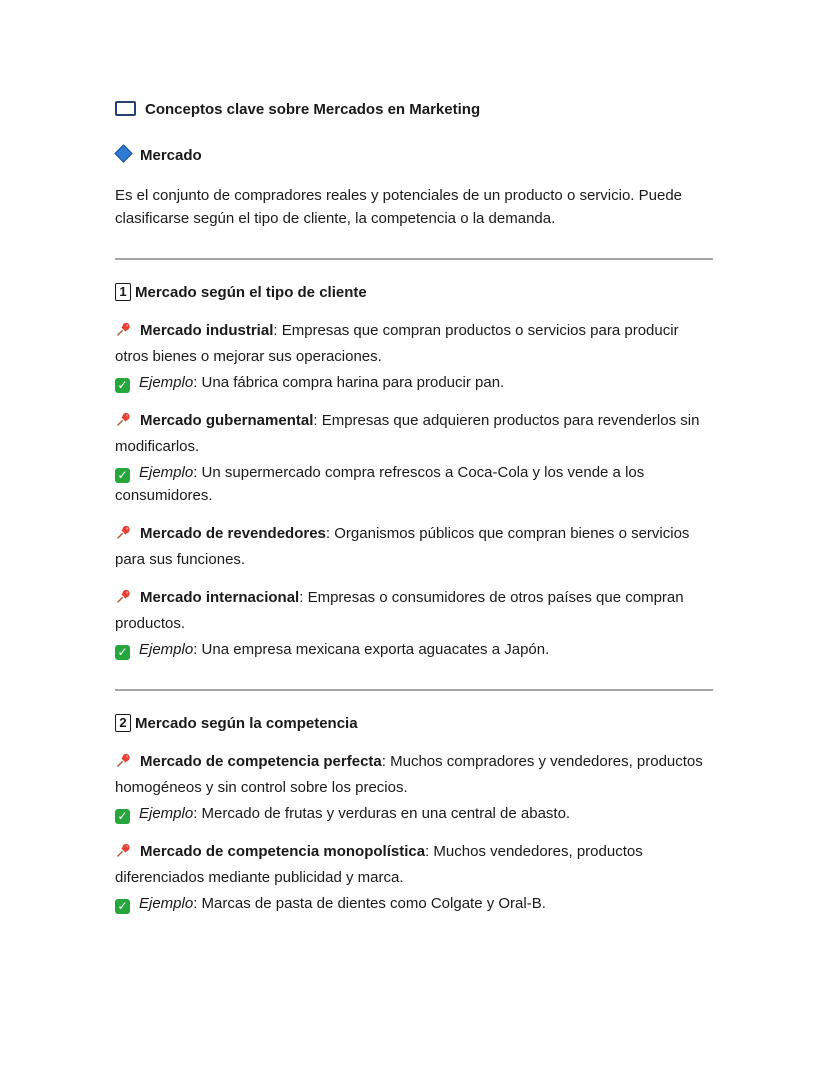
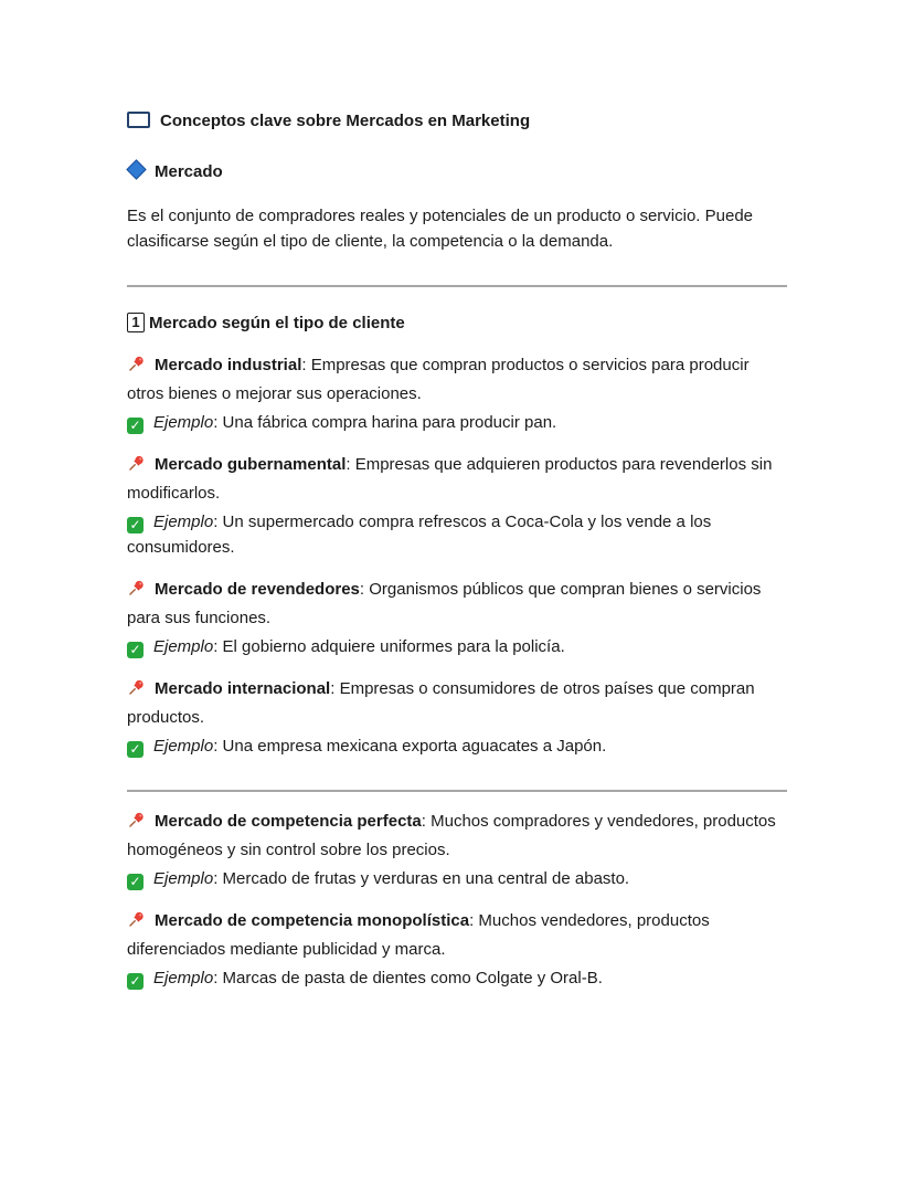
  Conceptos clave sobre Mercados en Marketing
  Mercado
  Es el conjunto de compradores reales y potenciales de un producto o servicio. Puede clasificarse según el tipo de cliente, la competencia o la demanda.
  1 Mercado según el tipo de cliente
  Mercado industrial: Empresas que compran productos o servicios para producir otros bienes o mejorar sus operaciones.
  ✓ Ejemplo: Una fábrica compra harina para producir pan.
  Mercado gubernamental: Empresas que adquieren productos para revenderlos sin modificarlos.
  ✓ Ejemplo: Un supermercado compra refrescos a Coca-Cola y los vende a los consumidores.
  Mercado de revendedores: Organismos públicos que compran bienes o servicios para sus funciones.
+ ✓ Ejemplo: El gobierno adquiere uniformes para la policía.
  Mercado internacional: Empresas o consumidores de otros países que compran productos.
  ✓ Ejemplo: Una empresa mexicana exporta aguacates a Japón.
- 2 Mercado según la competencia
  Mercado de competencia perfecta: Muchos compradores y vendedores, productos homogéneos y sin control sobre los precios.
  ✓ Ejemplo: Mercado de frutas y verduras en una central de abasto.
  Mercado de competencia monopolística: Muchos vendedores, productos diferenciados mediante publicidad y marca.
  ✓ Ejemplo: Marcas de pasta de dientes como Colgate y Oral-B.
